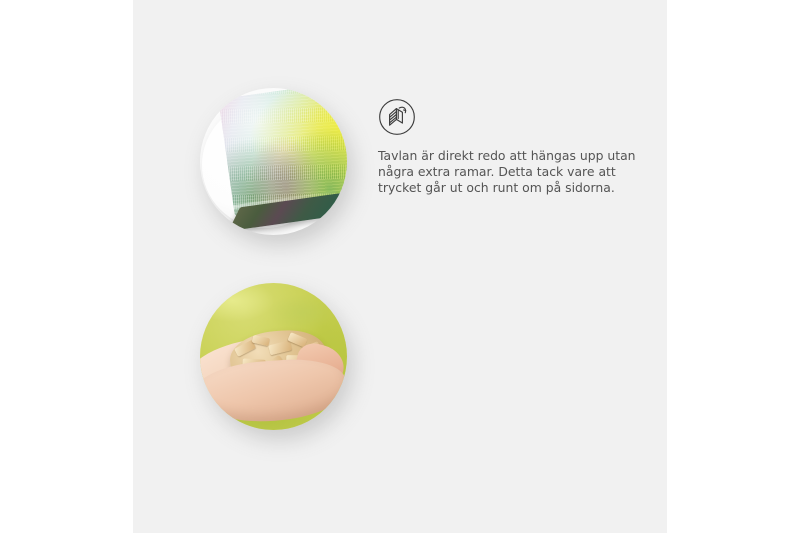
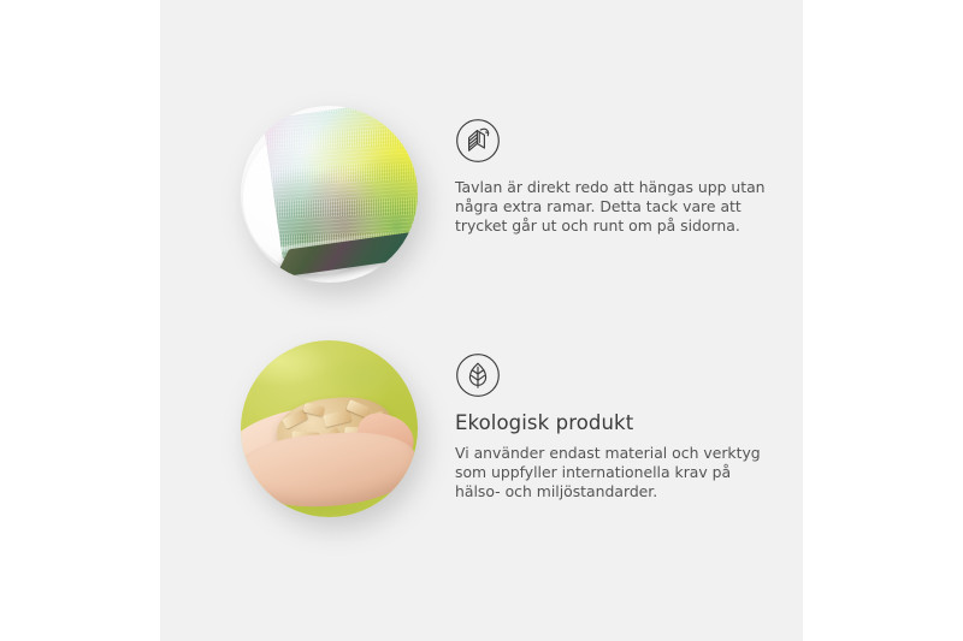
  Tavlan är direkt redo att hängas upp utan några extra ramar. Detta tack vare att trycket går ut och runt om på sidorna.
+ Ekologisk produkt
+ Vi använder endast material och verktyg som uppfyller internationella krav på hälso- och miljöstandarder.
